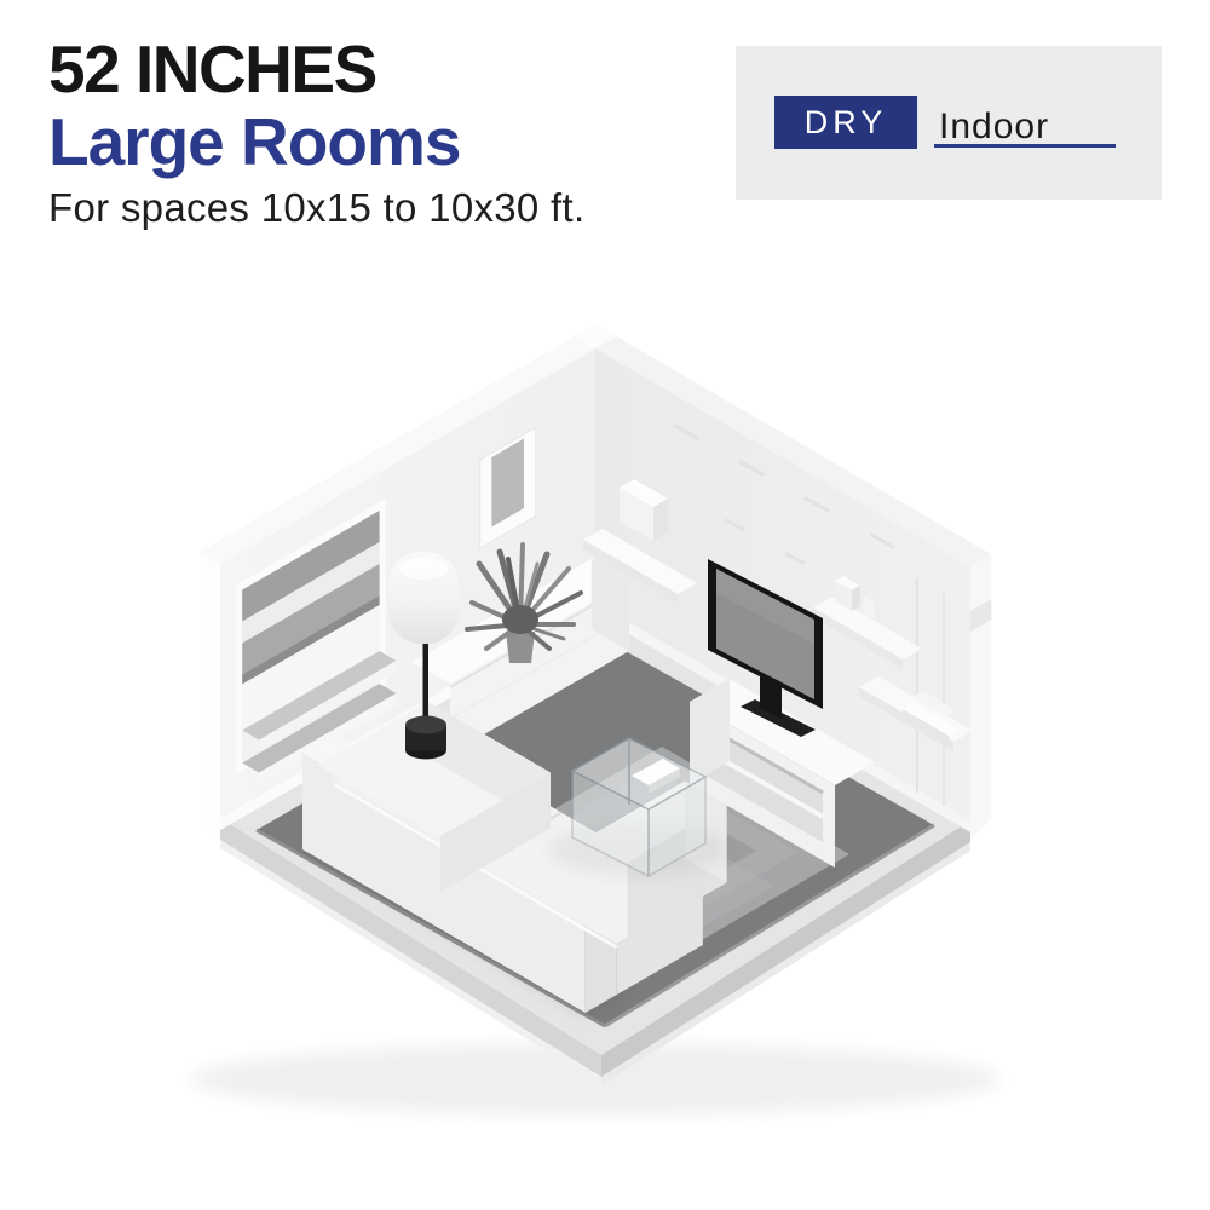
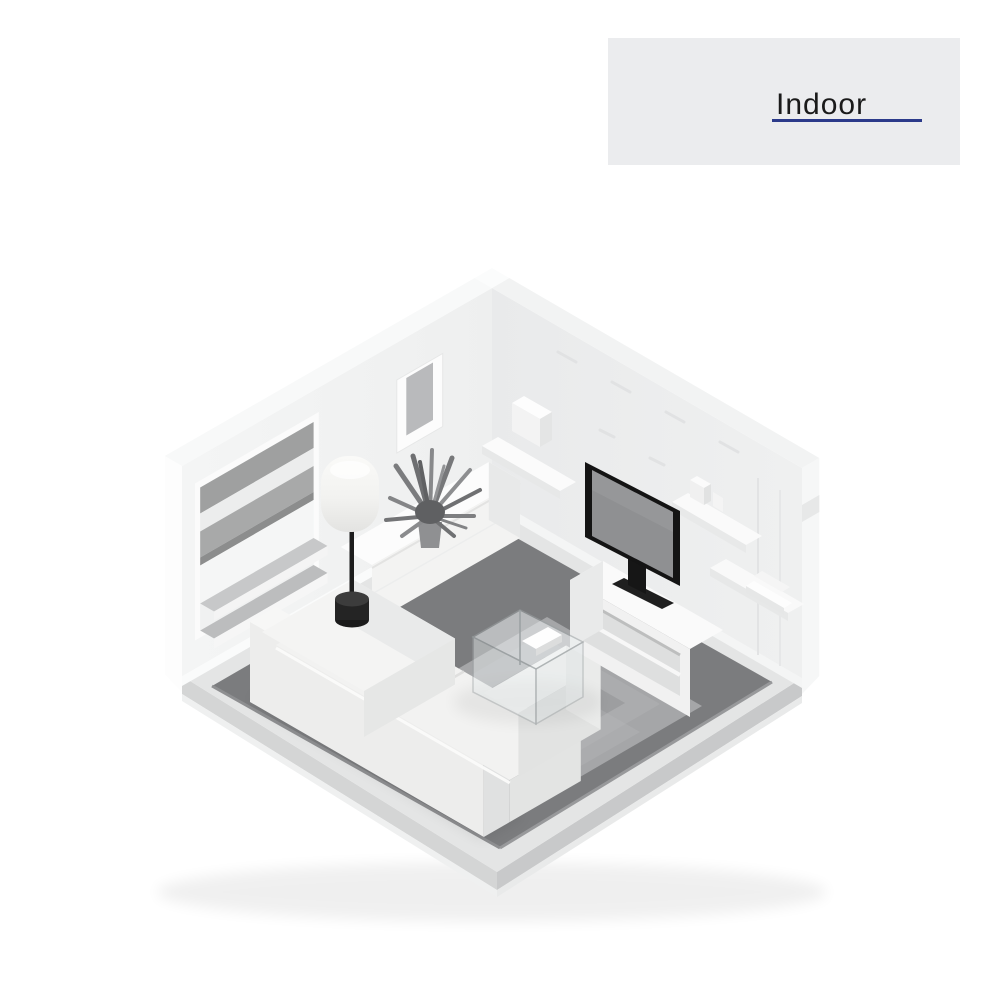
- 52 INCHES
- Large Rooms
- For spaces 10x15 to 10x30 ft.
- DRY
  Indoor
